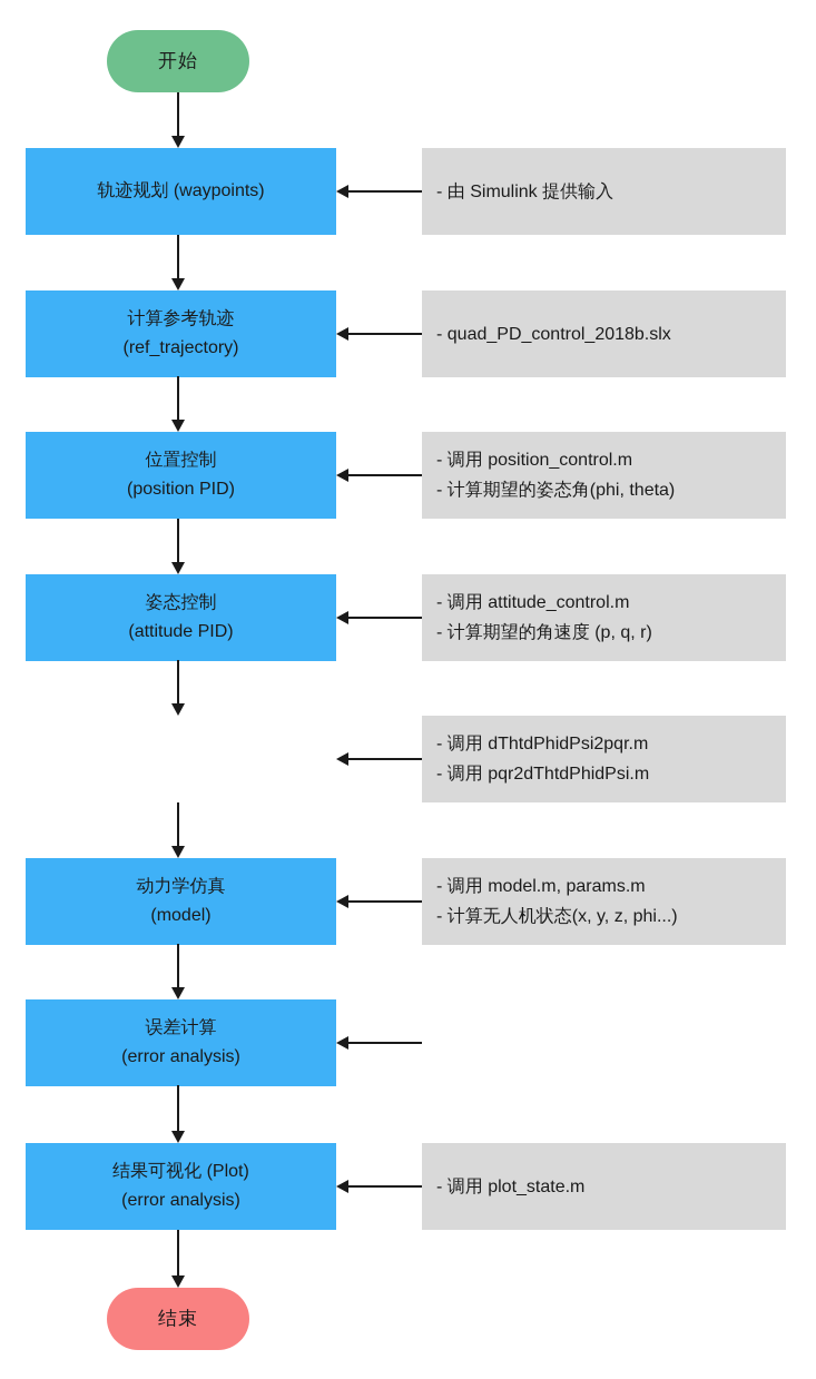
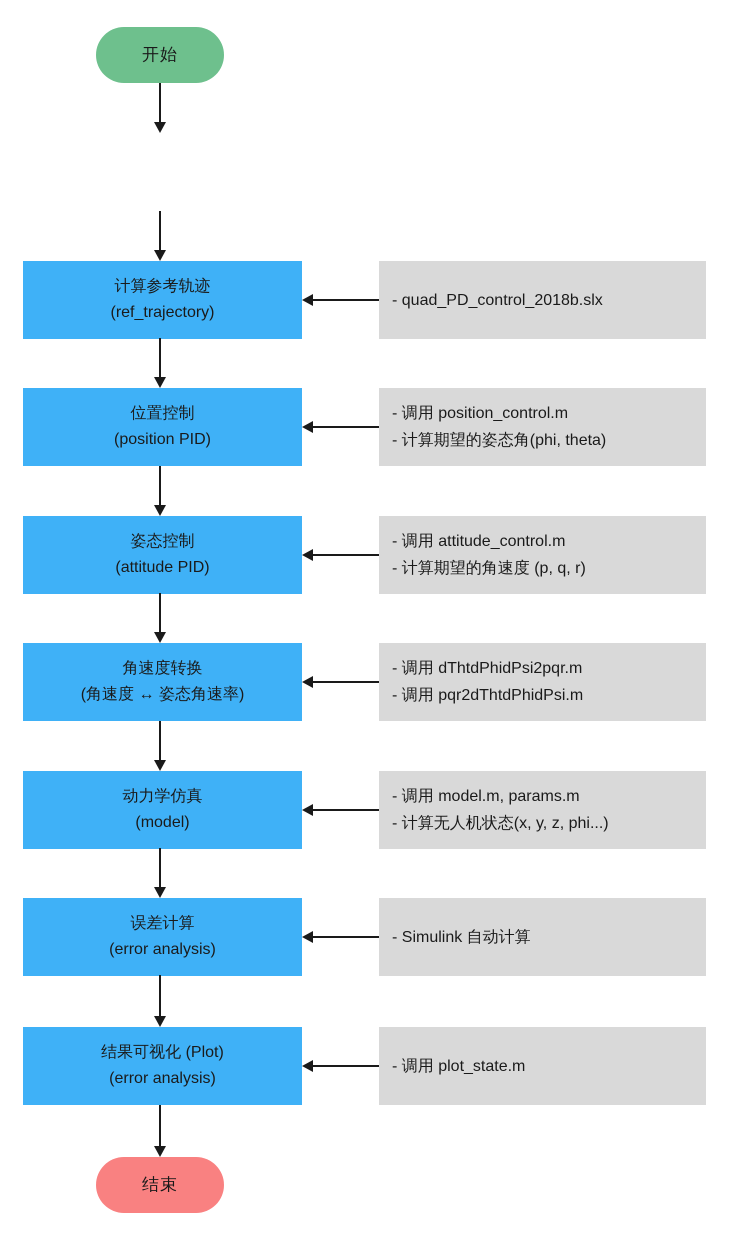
  开始
- 轨迹规划 (waypoints)
- - 由 Simulink 提供输入
  计算参考轨迹
  (ref_trajectory)
  - quad_PD_control_2018b.slx
  位置控制
  (position PID)
  - 调用 position_control.m
  - 计算期望的姿态角(phi, theta)
  姿态控制
  (attitude PID)
  - 调用 attitude_control.m
  - 计算期望的角速度 (p, q, r)
+ 角速度转换
+ (角速度 ↔ 姿态角速率)
  - 调用 dThtdPhidPsi2pqr.m
  - 调用 pqr2dThtdPhidPsi.m
  动力学仿真
  (model)
  - 调用 model.m, params.m
  - 计算无人机状态(x, y, z, phi...)
  误差计算
  (error analysis)
+ - Simulink 自动计算
  结果可视化 (Plot)
  (error analysis)
  - 调用 plot_state.m
  结束
